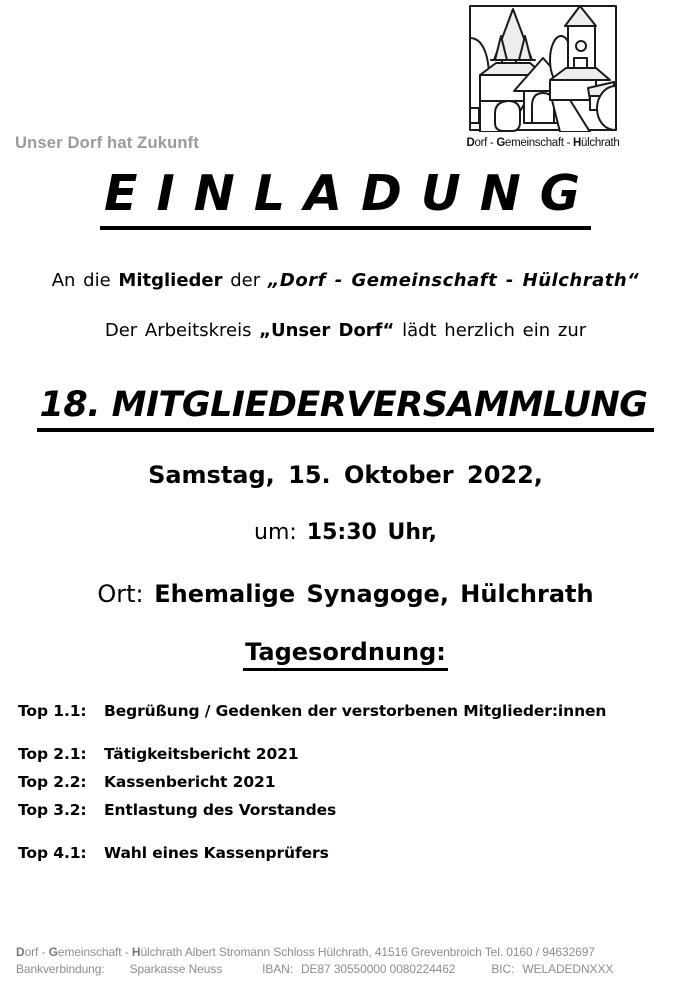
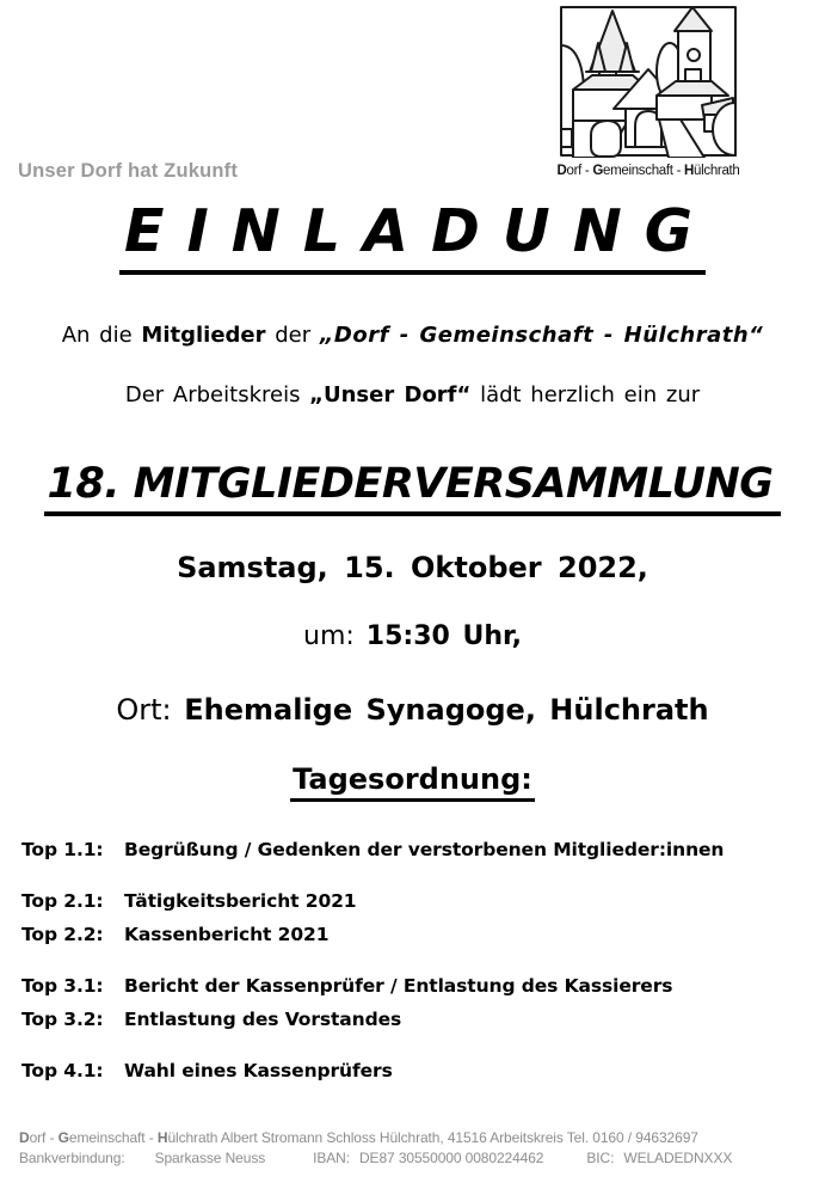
  Unser Dorf hat Zukunft
  Dorf - Gemeinschaft - Hülchrath
  E I N L A D U N G
  An die Mitglieder der „Dorf - Gemeinschaft - Hülchrath“
  Der Arbeitskreis „Unser Dorf“ lädt herzlich ein zur
  18. MITGLIEDERVERSAMMLUNG
  Samstag, 15. Oktober 2022,
  um: 15:30 Uhr,
  Ort: Ehemalige Synagoge, Hülchrath
  Tagesordnung:
  Top 1.1: Begrüßung / Gedenken der verstorbenen Mitglieder:innen
  Top 2.1: Tätigkeitsbericht 2021
  Top 2.2: Kassenbericht 2021
+ Top 3.1: Bericht der Kassenprüfer / Entlastung des Kassierers
  Top 3.2: Entlastung des Vorstandes
  Top 4.1: Wahl eines Kassenprüfers
- Dorf - Gemeinschaft - Hülchrath Albert Stromann Schloss Hülchrath, 41516 Grevenbroich Tel. 0160 / 94632697
+ Dorf - Gemeinschaft - Hülchrath Albert Stromann Schloss Hülchrath, 41516 Arbeitskreis Tel. 0160 / 94632697
  Bankverbindung: Sparkasse Neuss IBAN: DE87 30550000 0080224462 BIC: WELADEDNXXX
